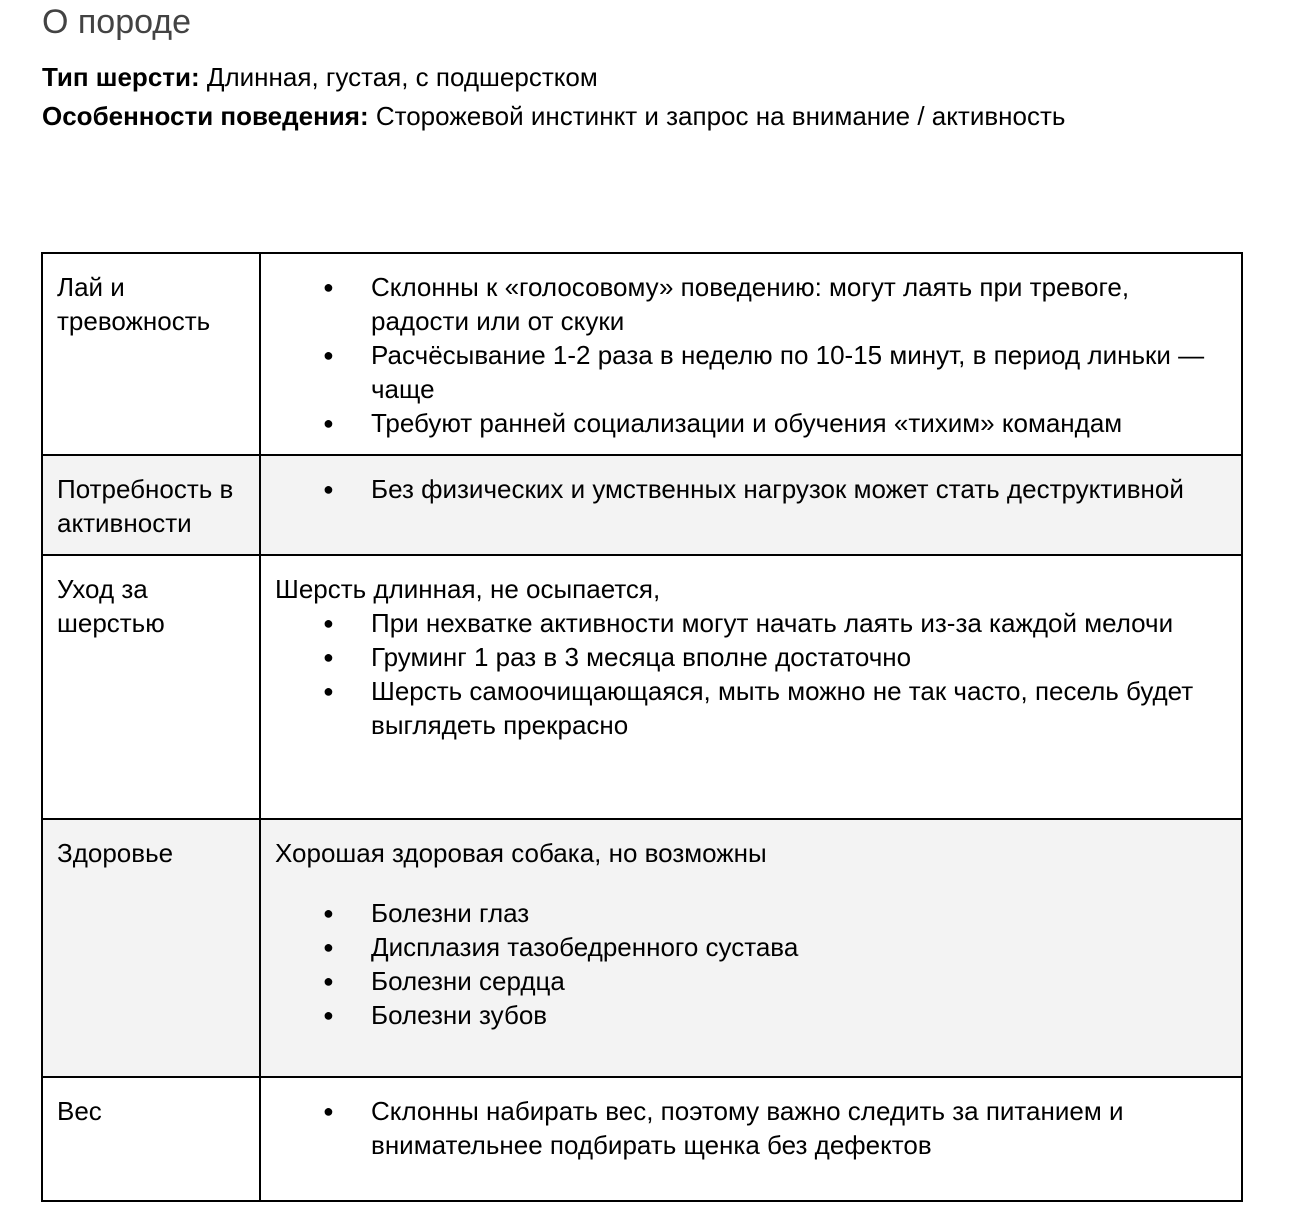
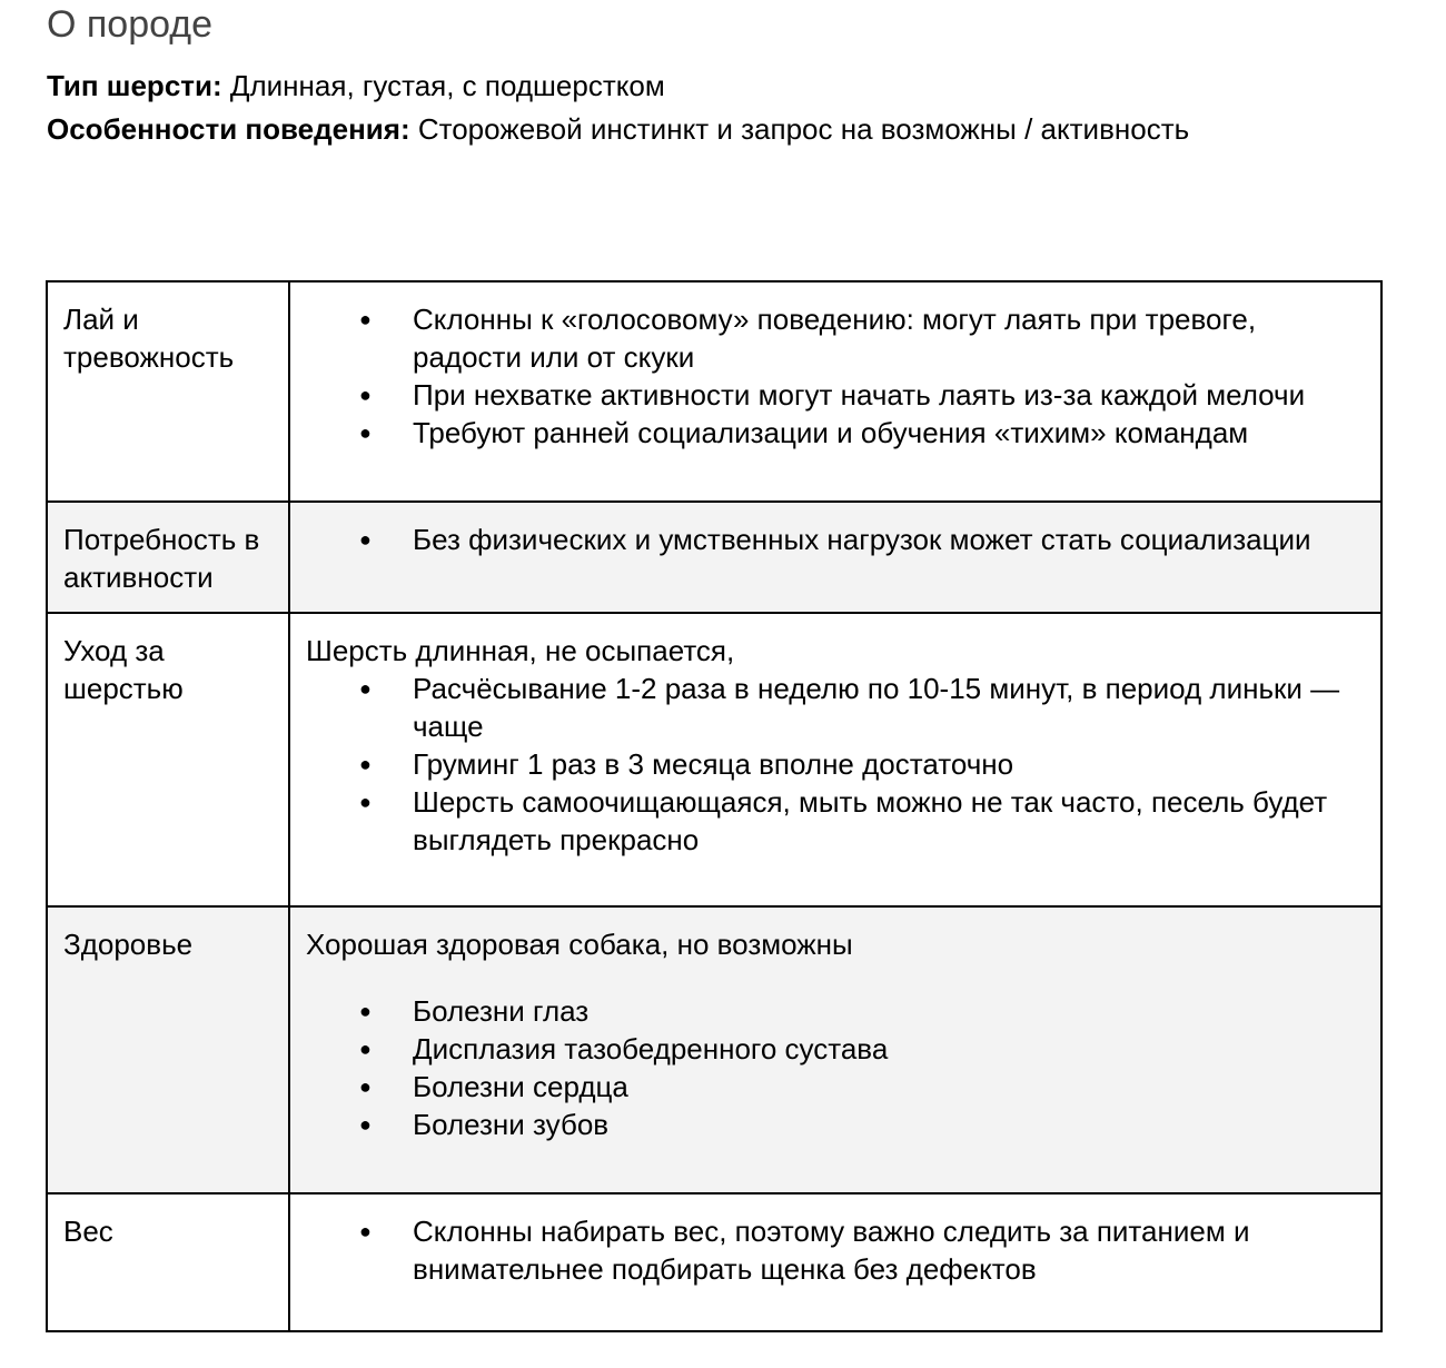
  О породе
  Тип шерсти: Длинная, густая, с подшерстком
- Особенности поведения: Сторожевой инстинкт и запрос на внимание / активность
+ Особенности поведения: Сторожевой инстинкт и запрос на возможны / активность
- Лай и тревожность	Склонны к «голосовому» поведению: могут лаять при тревоге, радости или от скуки Расчёсывание 1-2 раза в неделю по 10-15 минут, в период линьки — чаще Требуют ранней социализации и обучения «тихим» командам
+ Лай и тревожность	Склонны к «голосовому» поведению: могут лаять при тревоге, радости или от скуки При нехватке активности могут начать лаять из-за каждой мелочи Требуют ранней социализации и обучения «тихим» командам
- Потребность в активности	Без физических и умственных нагрузок может стать деструктивной
+ Потребность в активности	Без физических и умственных нагрузок может стать социализации
- Уход за шерстью	Шерсть длинная, не осыпается, При нехватке активности могут начать лаять из-за каждой мелочи Груминг 1 раз в 3 месяца вполне достаточно Шерсть самоочищающаяся, мыть можно не так часто, песель будет выглядеть прекрасно
+ Уход за шерстью	Шерсть длинная, не осыпается, Расчёсывание 1-2 раза в неделю по 10-15 минут, в период линьки — чаще Груминг 1 раз в 3 месяца вполне достаточно Шерсть самоочищающаяся, мыть можно не так часто, песель будет выглядеть прекрасно
  Здоровье	Хорошая здоровая собака, но возможны Болезни глаз Дисплазия тазобедренного сустава Болезни сердца Болезни зубов
  Вес	Склонны набирать вес, поэтому важно следить за питанием и внимательнее подбирать щенка без дефектов
